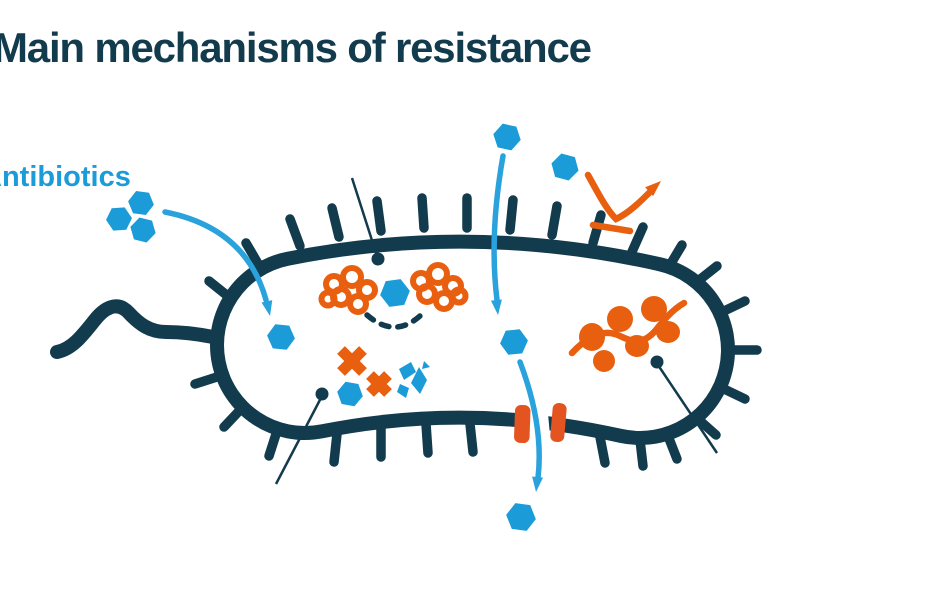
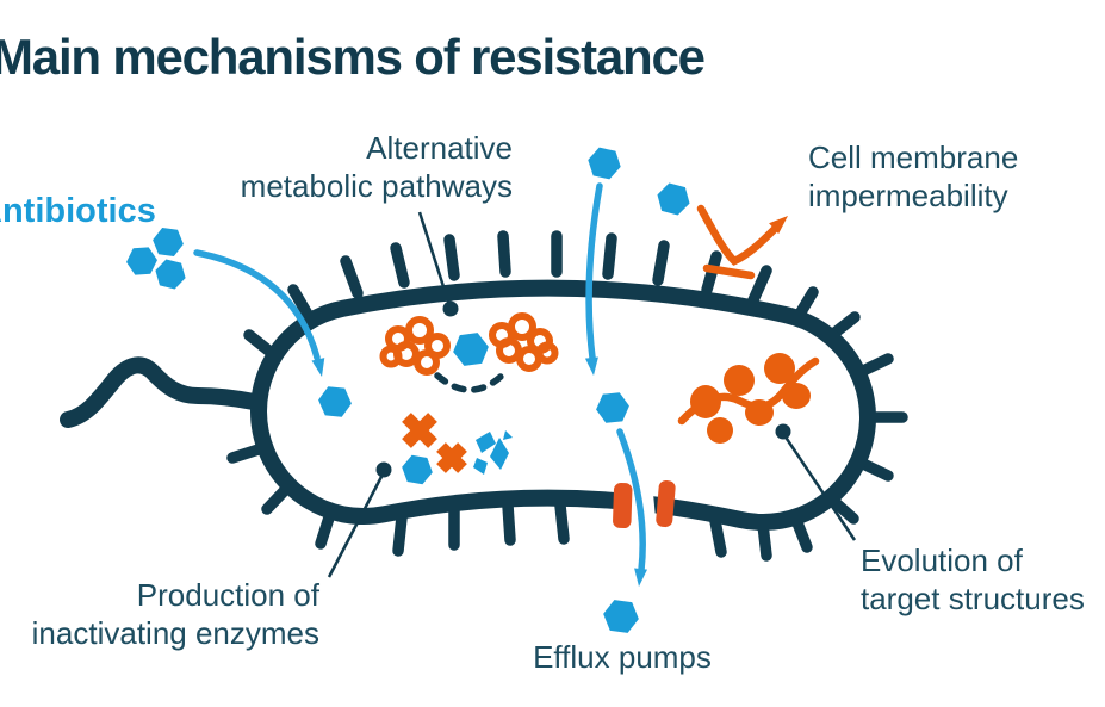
  Main mechanisms of resistance
  ntibiotics
+ Alternative
+ metabolic pathways
+ Cell membrane
+ impermeability
+ Production of
+ inactivating enzymes
+ Efflux pumps
+ Evolution of
+ target structures
